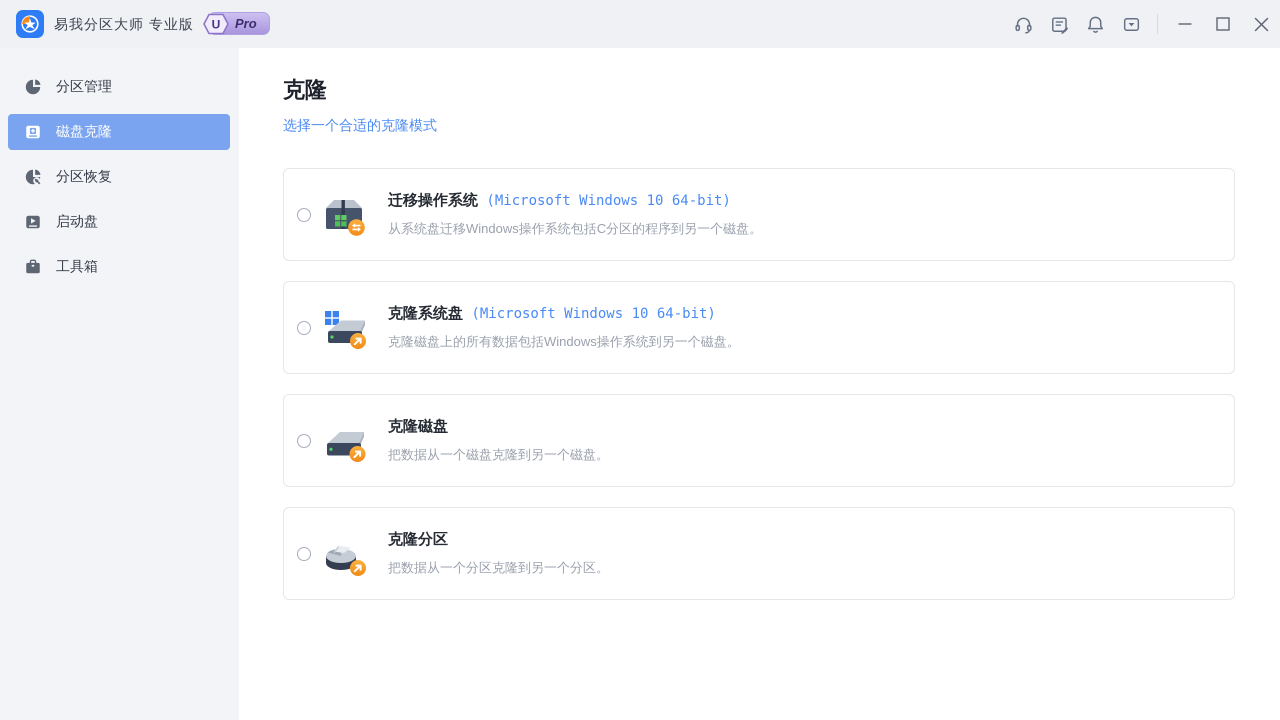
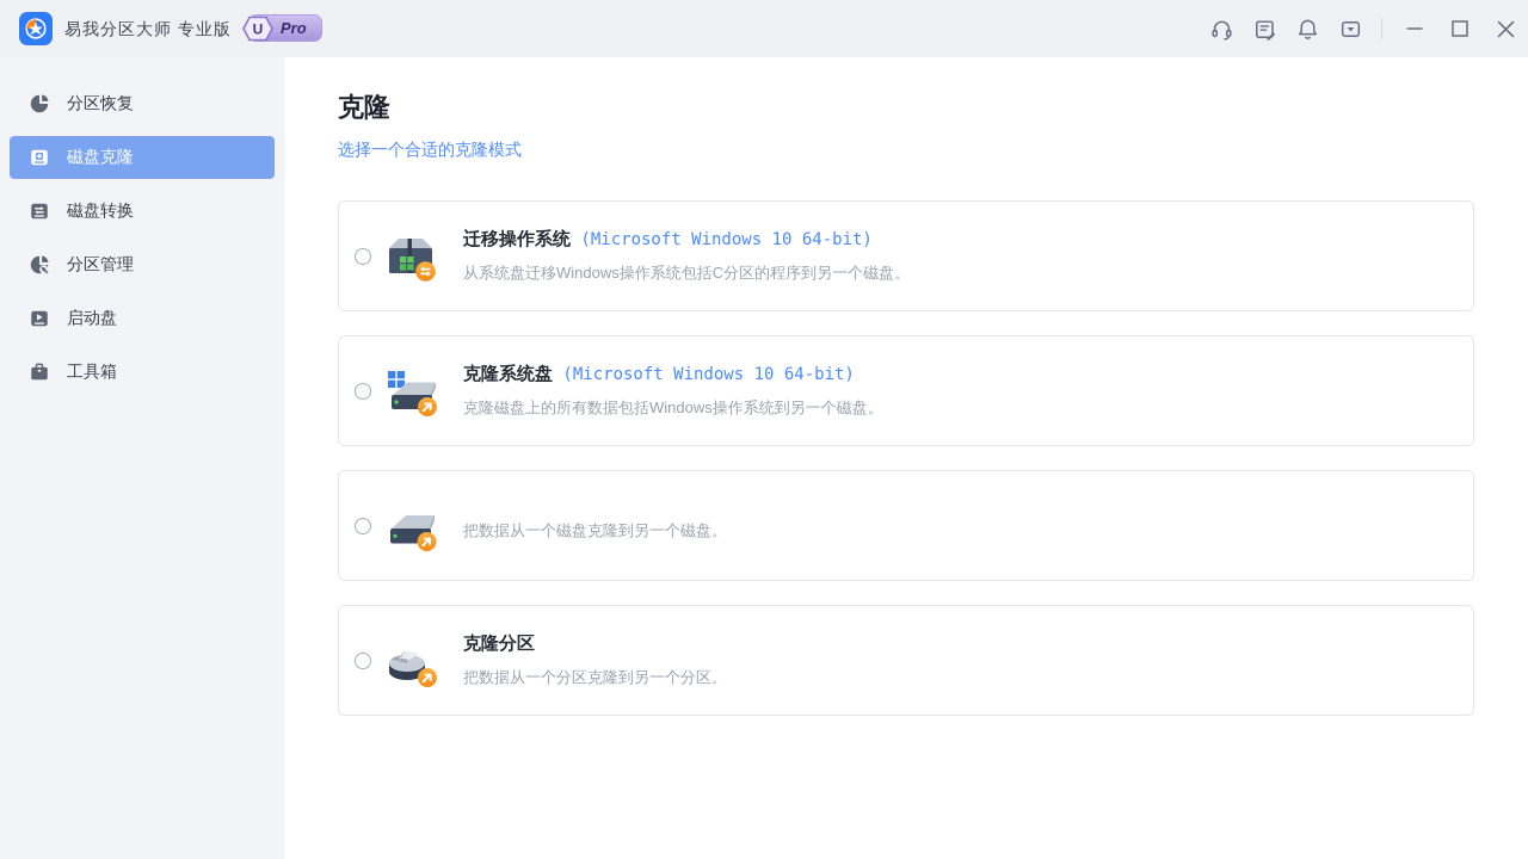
  易我分区大师 专业版
  U
  Pro
- 分区管理
+ 分区恢复
  磁盘克隆
+ 磁盘转换
- 分区恢复
+ 分区管理
  启动盘
  工具箱
  克隆
  选择一个合适的克隆模式
  迁移操作系统 (Microsoft Windows 10 64-bit)
  从系统盘迁移Windows操作系统包括C分区的程序到另一个磁盘。
  克隆系统盘 (Microsoft Windows 10 64-bit)
  克隆磁盘上的所有数据包括Windows操作系统到另一个磁盘。
- 克隆磁盘
  把数据从一个磁盘克隆到另一个磁盘。
  克隆分区
  把数据从一个分区克隆到另一个分区。
